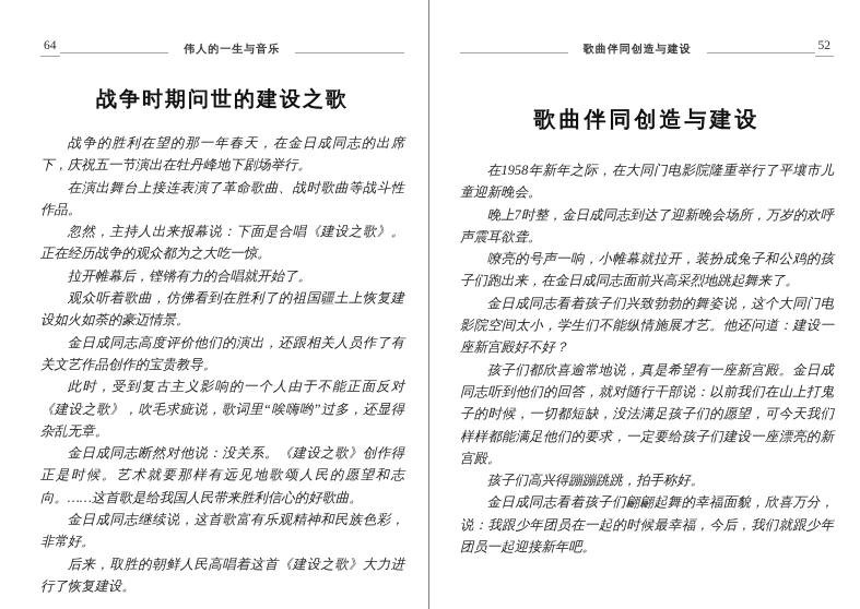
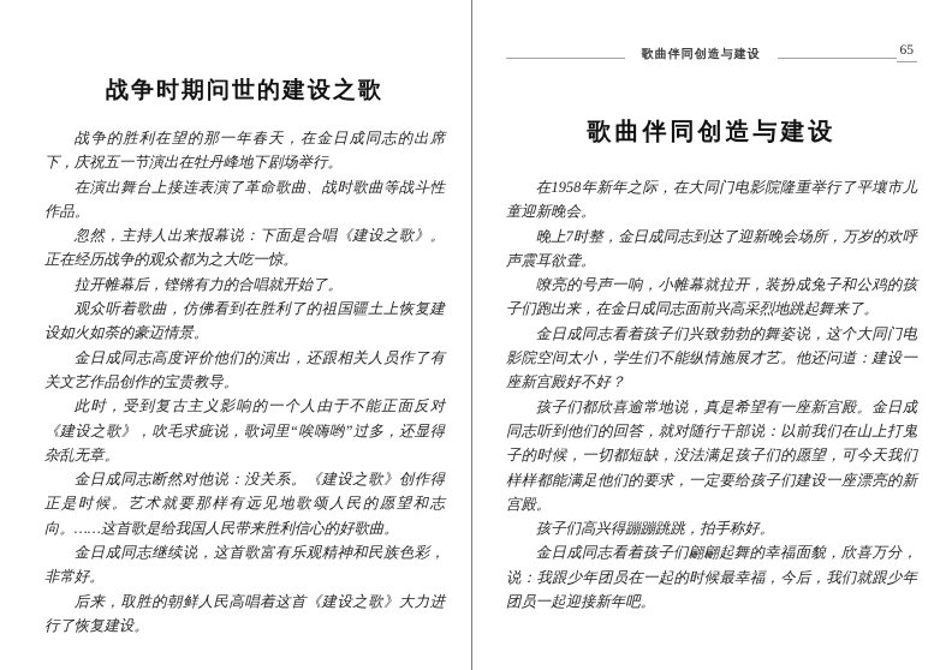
- 64
- 伟人的一生与音乐
  战争时期问世的建设之歌
  战争的胜利在望的那一年春天，在金日成同志的出席下，庆祝五一节演出在牡丹峰地下剧场举行。
  在演出舞台上接连表演了革命歌曲、战时歌曲等战斗性作品。
  忽然，主持人出来报幕说：下面是合唱《建设之歌》。正在经历战争的观众都为之大吃一惊。
  拉开帷幕后，铿锵有力的合唱就开始了。
  观众听着歌曲，仿佛看到在胜利了的祖国疆土上恢复建设如火如荼的豪迈情景。
  金日成同志高度评价他们的演出，还跟相关人员作了有关文艺作品创作的宝贵教导。
  此时，受到复古主义影响的一个人由于不能正面反对《建设之歌》，吹毛求疵说，歌词里“唉嗨哟”过多，还显得杂乱无章。
  金日成同志断然对他说：没关系。《建设之歌》创作得正是时候。艺术就要那样有远见地歌颂人民的愿望和志向。……这首歌是给我国人民带来胜利信心的好歌曲。
  金日成同志继续说，这首歌富有乐观精神和民族色彩，非常好。
  后来，取胜的朝鲜人民高唱着这首《建设之歌》大力进行了恢复建设。
  歌曲伴同创造与建设
- 52
+ 65
  歌曲伴同创造与建设
  在1958年新年之际，在大同门电影院隆重举行了平壤市儿童迎新晚会。
  晚上7时整，金日成同志到达了迎新晚会场所，万岁的欢呼声震耳欲聋。
  嘹亮的号声一响，小帷幕就拉开，装扮成兔子和公鸡的孩子们跑出来，在金日成同志面前兴高采烈地跳起舞来了。
  金日成同志看着孩子们兴致勃勃的舞姿说，这个大同门电影院空间太小，学生们不能纵情施展才艺。他还问道：建设一座新宫殿好不好？
  孩子们都欣喜逾常地说，真是希望有一座新宫殿。金日成同志听到他们的回答，就对随行干部说：以前我们在山上打鬼子的时候，一切都短缺，没法满足孩子们的愿望，可今天我们样样都能满足他们的要求，一定要给孩子们建设一座漂亮的新宫殿。
  孩子们高兴得蹦蹦跳跳，拍手称好。
  金日成同志看着孩子们翩翩起舞的幸福面貌，欣喜万分，说：我跟少年团员在一起的时候最幸福，今后，我们就跟少年团员一起迎接新年吧。
